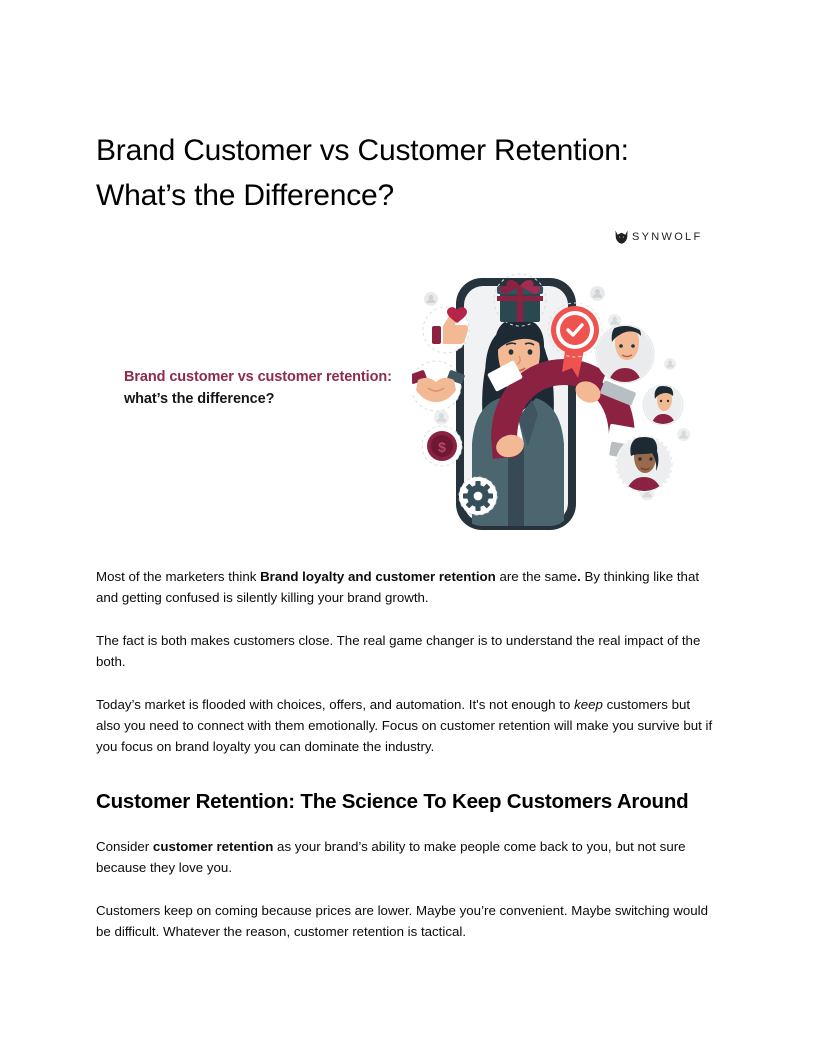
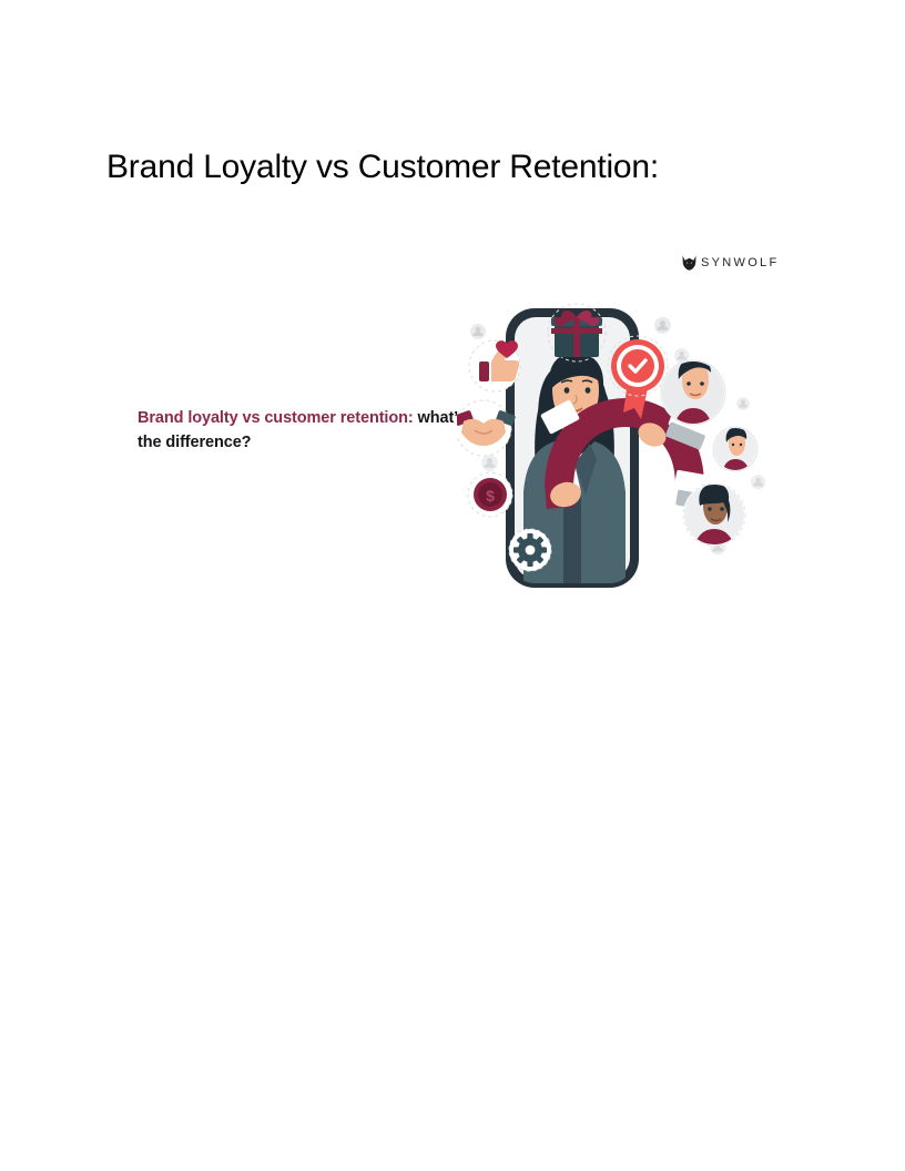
- Brand Customer vs Customer Retention:
+ Brand Loyalty vs Customer Retention:
- What’s the Difference?
  SYNWOLF
- Brand customer vs customer retention: what’s the difference?
+ Brand loyalty vs customer retention: what’ the difference?
  $
- Most of the marketers think Brand loyalty and customer retention are the same. By thinking like that and getting confused is silently killing your brand growth.
- The fact is both makes customers close. The real game changer is to understand the real impact of the both.
- Today’s market is flooded with choices, offers, and automation. It's not enough to keep customers but also you need to connect with them emotionally. Focus on customer retention will make you survive but if you focus on brand loyalty you can dominate the industry.
- Customer Retention: The Science To Keep Customers Around
- Consider customer retention as your brand’s ability to make people come back to you, but not sure because they love you.
- Customers keep on coming because prices are lower. Maybe you’re convenient. Maybe switching would be difficult. Whatever the reason, customer retention is tactical.
